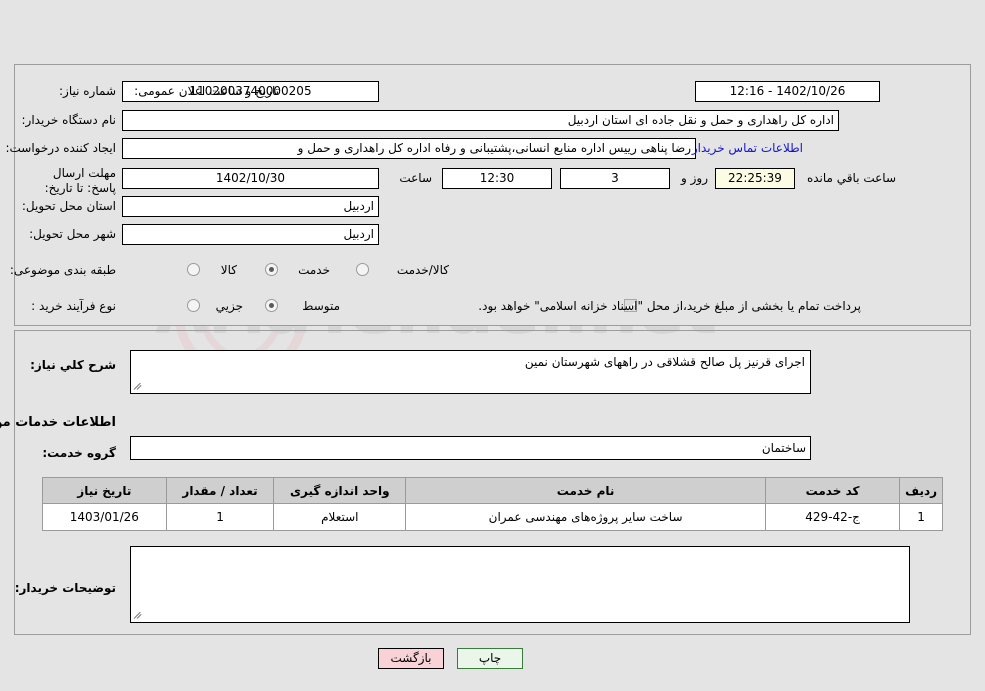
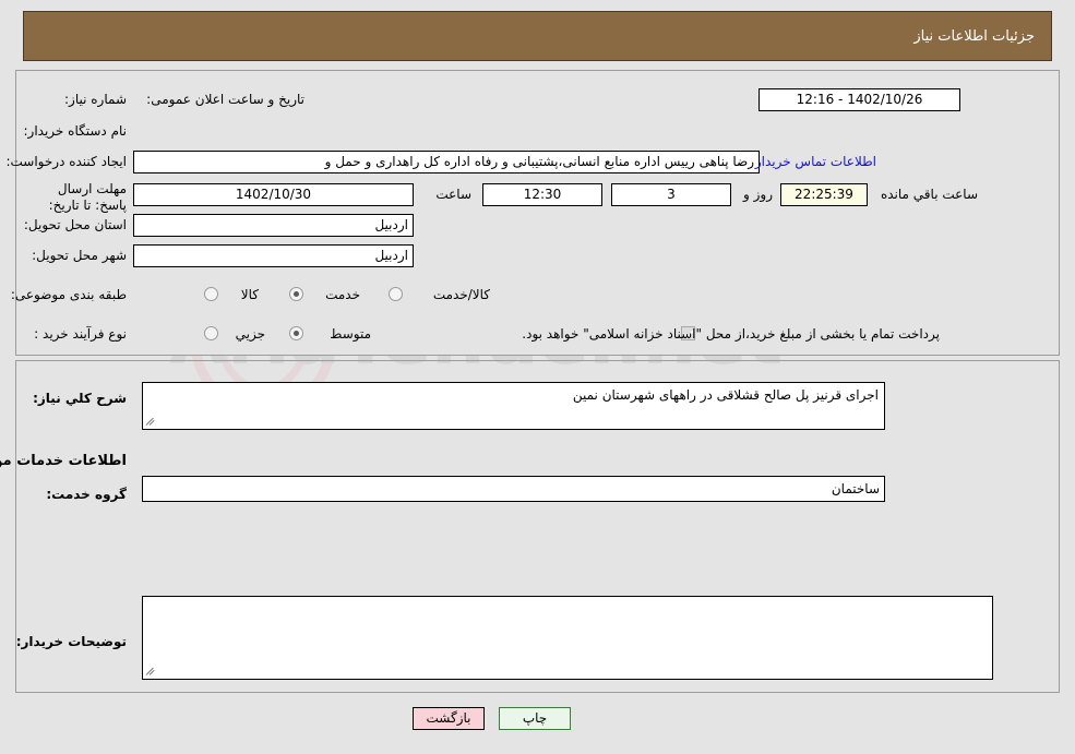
+ جزئیات اطلاعات نیاز
  شماره نیاز:
- 1102003740000205
  تاریخ و ساعت اعلان عمومی:
  1402/10/26 - 12:16
  نام دستگاه خریدار:
- اداره کل راهداری و حمل و نقل جاده ای استان اردبیل
  ایجاد کننده درخواست:
  رضا پناهی رییس اداره منابع انسانی،پشتیبانی و رفاه اداره کل راهداری و حمل و
  اطلاعات تماس خریدار
  مهلت ارسال پاسخ: تا تاریخ:
  1402/10/30
  ساعت
  12:30
  3
  روز و
  22:25:39
  ساعت باقي مانده
  استان محل تحویل:
  اردبیل
  شهر محل تحویل:
  اردبیل
  طبقه بندی موضوعی:
  کالا
  خدمت
  کالا/خدمت
  نوع فرآیند خرید :
  جزیي
  متوسط
  پرداخت تمام یا بخشی از مبلغ خرید،از محل "اسناد خزانه اسلامی" خواهد بود.
  شرح کلي نياز:
  اجرای قرنیز پل صالح قشلاقی در راههای شهرستان نمین
  گروه خدمت:
  ساختمان
- ردیف	کد خدمت	نام خدمت	واحد اندازه گیری	تعداد / مقدار	تاریخ نیاز
- 1	ج-42-429	ساخت سایر پروژه‌های مهندسی عمران	استعلام	1	1403/01/26
  توضیحات خریدار:
  چاپ
  بازگشت
